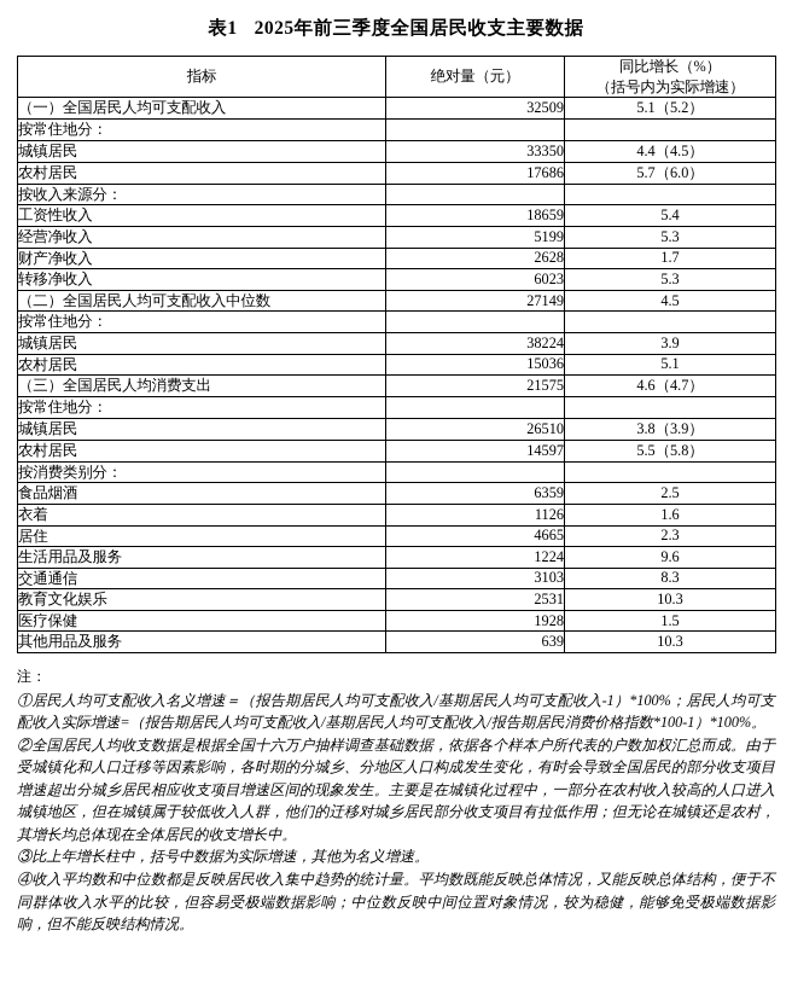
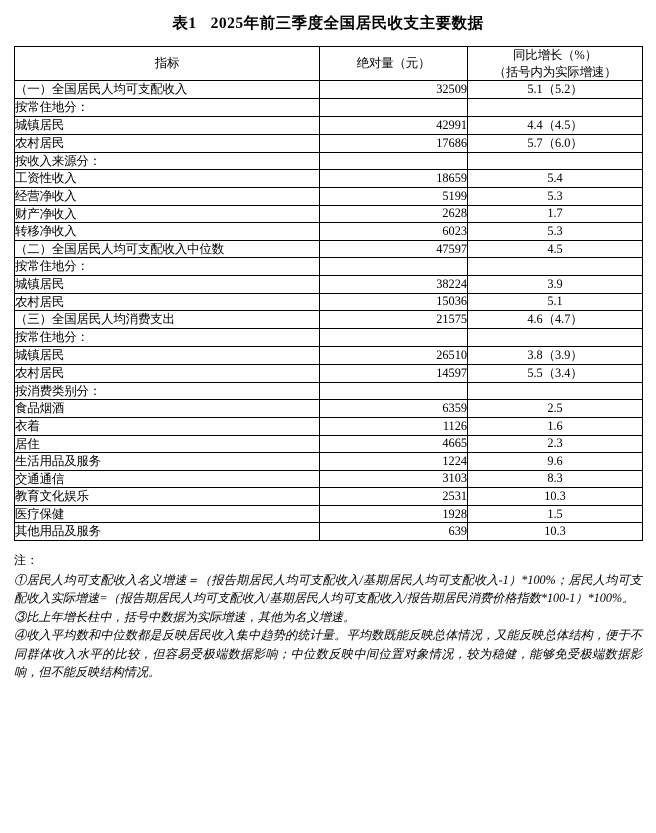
  表1 2025年前三季度全国居民收支主要数据
  指标	绝对量（元）	同比增长（%） （括号内为实际增速）
  （一）全国居民人均可支配收入	32509	5.1（5.2）
  按常住地分：
- 城镇居民	33350	4.4（4.5）
+ 城镇居民	42991	4.4（4.5）
  农村居民	17686	5.7（6.0）
  按收入来源分：
  工资性收入	18659	5.4
  经营净收入	5199	5.3
  财产净收入	2628	1.7
  转移净收入	6023	5.3
- （二）全国居民人均可支配收入中位数	27149	4.5
+ （二）全国居民人均可支配收入中位数	47597	4.5
  按常住地分：
  城镇居民	38224	3.9
  农村居民	15036	5.1
  （三）全国居民人均消费支出	21575	4.6（4.7）
  按常住地分：
  城镇居民	26510	3.8（3.9）
- 农村居民	14597	5.5（5.8）
+ 农村居民	14597	5.5（3.4）
  按消费类别分：
  食品烟酒	6359	2.5
  衣着	1126	1.6
  居住	4665	2.3
  生活用品及服务	1224	9.6
  交通通信	3103	8.3
  教育文化娱乐	2531	10.3
  医疗保健	1928	1.5
  其他用品及服务	639	10.3
  注：
  ①居民人均可支配收入名义增速＝（报告期居民人均可支配收入/基期居民人均可支配收入-1）*100%；居民人均可支配收入实际增速=（报告期居民人均可支配收入/基期居民人均可支配收入/报告期居民消费价格指数*100-1）*100%。
- ②全国居民人均收支数据是根据全国十六万户抽样调查基础数据，依据各个样本户所代表的户数加权汇总而成。由于受城镇化和人口迁移等因素影响，各时期的分城乡、分地区人口构成发生变化，有时会导致全国居民的部分收支项目增速超出分城乡居民相应收支项目增速区间的现象发生。主要是在城镇化过程中，一部分在农村收入较高的人口进入城镇地区，但在城镇属于较低收入人群，他们的迁移对城乡居民部分收支项目有拉低作用；但无论在城镇还是农村，其增长均总体现在全体居民的收支增长中。
  ③比上年增长柱中，括号中数据为实际增速，其他为名义增速。
  ④收入平均数和中位数都是反映居民收入集中趋势的统计量。平均数既能反映总体情况，又能反映总体结构，便于不同群体收入水平的比较，但容易受极端数据影响；中位数反映中间位置对象情况，较为稳健，能够免受极端数据影响，但不能反映结构情况。
